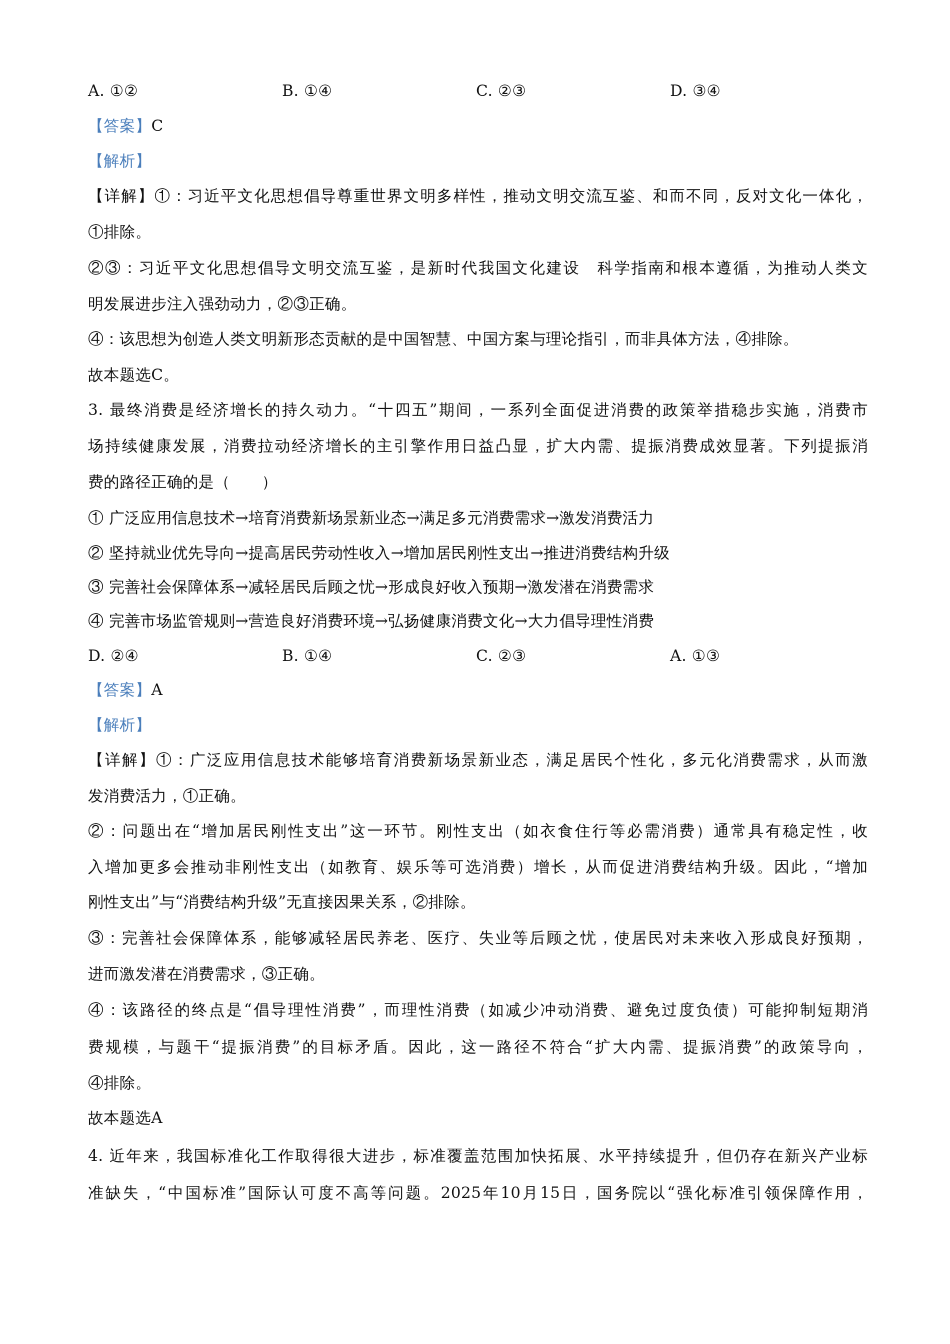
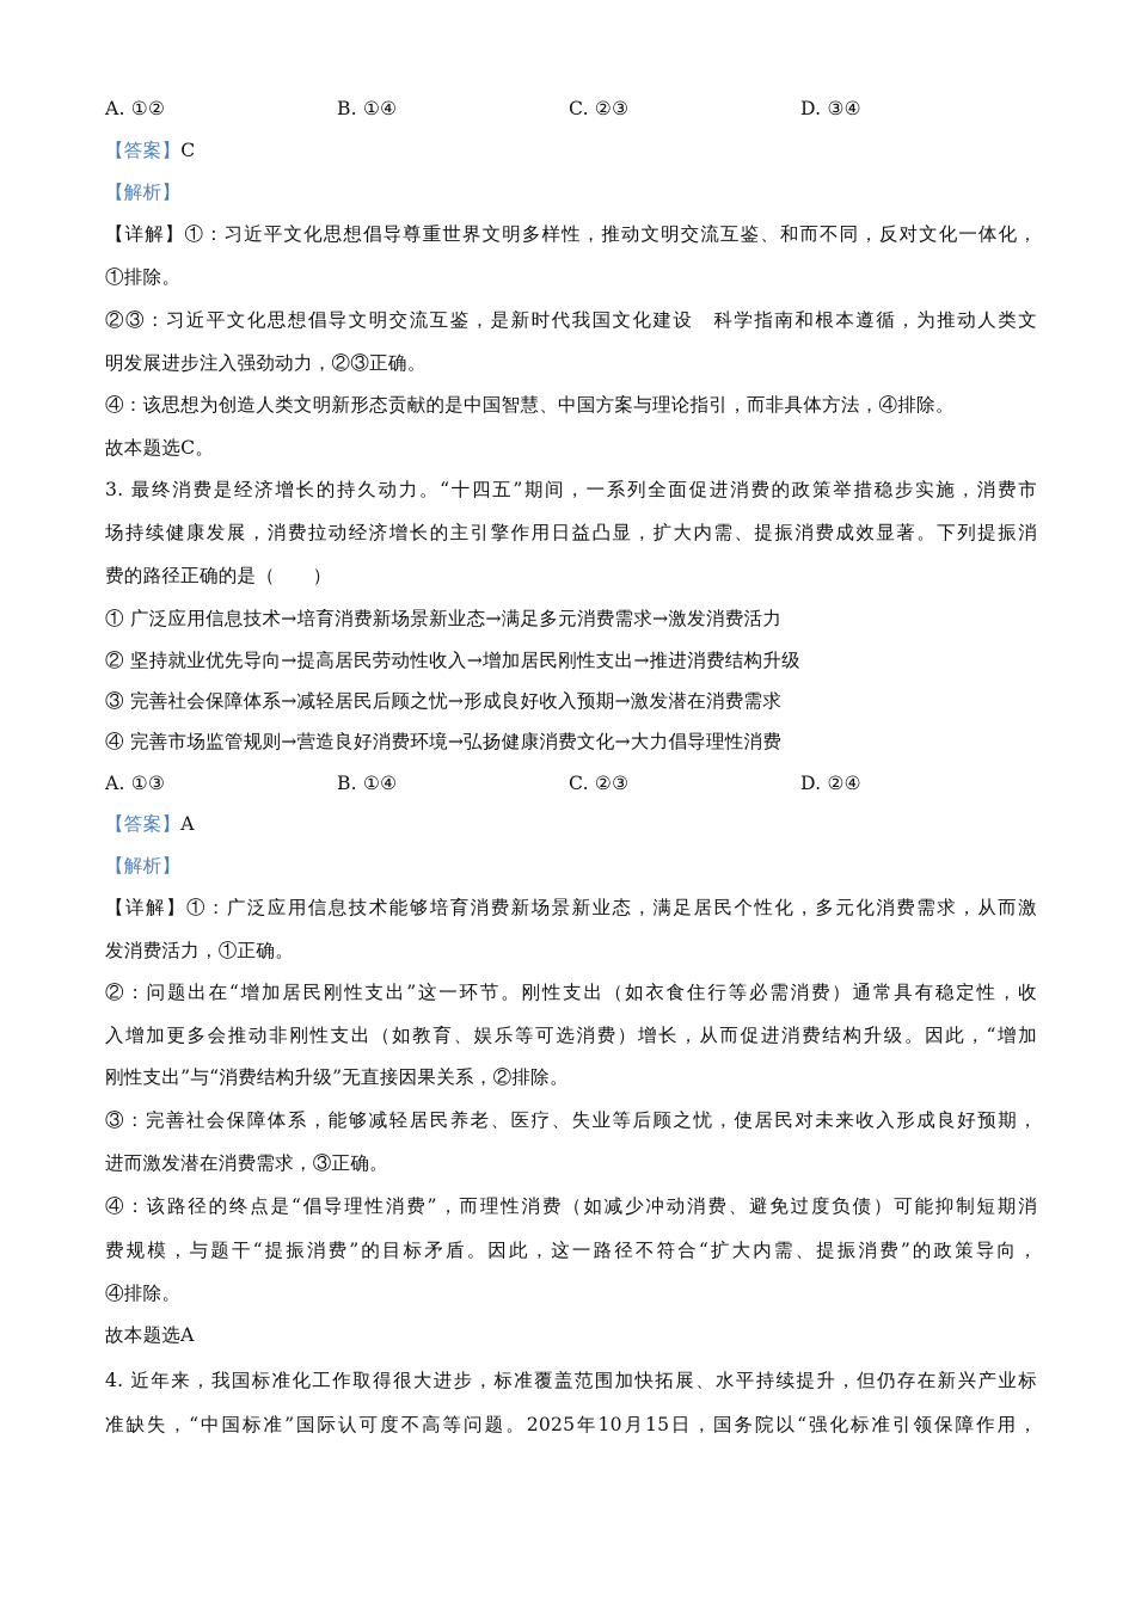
  A. ①②
  B. ①④
  C. ②③
  D. ③④
  【答案】C
  【解析】
  【详解】①：习近平文化思想倡导尊重世界文明多样性，推动文明交流互鉴、和而不同，反对文化一体化，
  ①排除。
  ②③：习近平文化思想倡导文明交流互鉴，是新时代我国文化建设 科学指南和根本遵循，为推动人类文
  明发展进步注入强劲动力，②③正确。
  ④：该思想为创造人类文明新形态贡献的是中国智慧、中国方案与理论指引，而非具体方法，④排除。
  故本题选C。
  3. 最终消费是经济增长的持久动力。“十四五”期间，一系列全面促进消费的政策举措稳步实施，消费市
  场持续健康发展，消费拉动经济增长的主引擎作用日益凸显，扩大内需、提振消费成效显著。下列提振消
  费的路径正确的是（ ）
  ① 广泛应用信息技术→培育消费新场景新业态→满足多元消费需求→激发消费活力
  ② 坚持就业优先导向→提高居民劳动性收入→增加居民刚性支出→推进消费结构升级
  ③ 完善社会保障体系→减轻居民后顾之忧→形成良好收入预期→激发潜在消费需求
  ④ 完善市场监管规则→营造良好消费环境→弘扬健康消费文化→大力倡导理性消费
- D. ②④
+ A. ①③
  B. ①④
  C. ②③
- A. ①③
+ D. ②④
  【答案】A
  【解析】
  【详解】①：广泛应用信息技术能够培育消费新场景新业态，满足居民个性化，多元化消费需求，从而激
  发消费活力，①正确。
  ②：问题出在“增加居民刚性支出”这一环节。刚性支出（如衣食住行等必需消费）通常具有稳定性，收
  入增加更多会推动非刚性支出（如教育、娱乐等可选消费）增长，从而促进消费结构升级。因此，“增加
  刚性支出”与“消费结构升级”无直接因果关系，②排除。
  ③：完善社会保障体系，能够减轻居民养老、医疗、失业等后顾之忧，使居民对未来收入形成良好预期，
  进而激发潜在消费需求，③正确。
  ④：该路径的终点是“倡导理性消费”，而理性消费（如减少冲动消费、避免过度负债）可能抑制短期消
  费规模，与题干“提振消费”的目标矛盾。因此，这一路径不符合“扩大内需、提振消费”的政策导向，
  ④排除。
  故本题选A
  4. 近年来，我国标准化工作取得很大进步，标准覆盖范围加快拓展、水平持续提升，但仍存在新兴产业标
  准缺失，“中国标准”国际认可度不高等问题。2025年10月15日，国务院以“强化标准引领保障作用，
